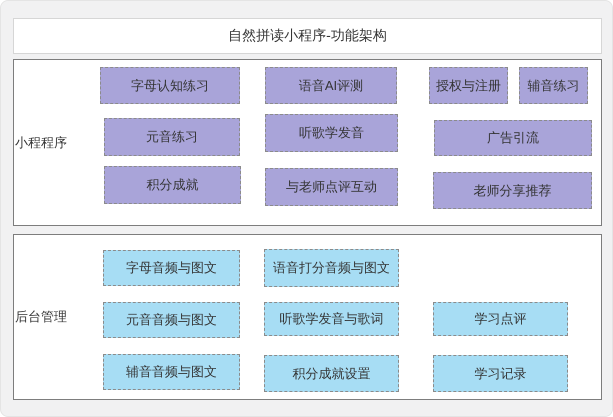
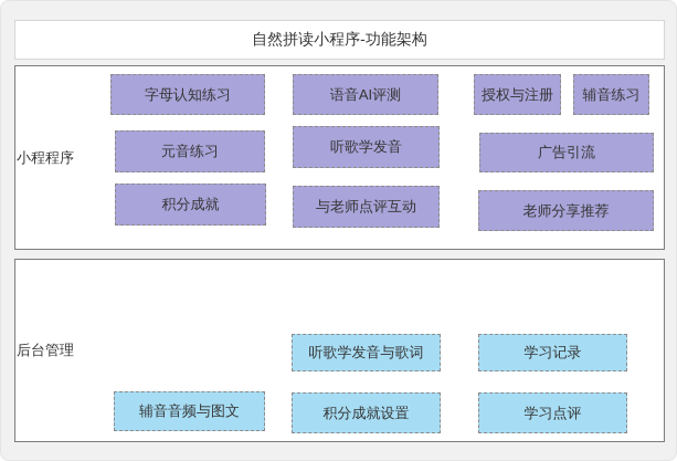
  自然拼读小程序-功能架构
  小程程序
  后台管理
  字母认知练习
  语音AI评测
  授权与注册
  辅音练习
  元音练习
  听歌学发音
  广告引流
  积分成就
  与老师点评互动
  老师分享推荐
- 字母音频与图文
- 语音打分音频与图文
- 元音音频与图文
  听歌学发音与歌词
- 学习点评
+ 学习记录
  辅音音频与图文
  积分成就设置
- 学习记录
+ 学习点评
